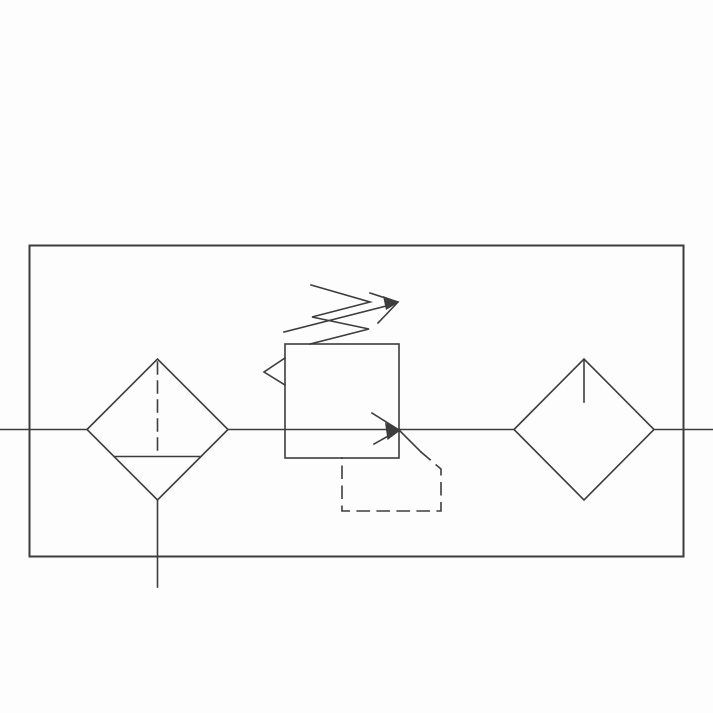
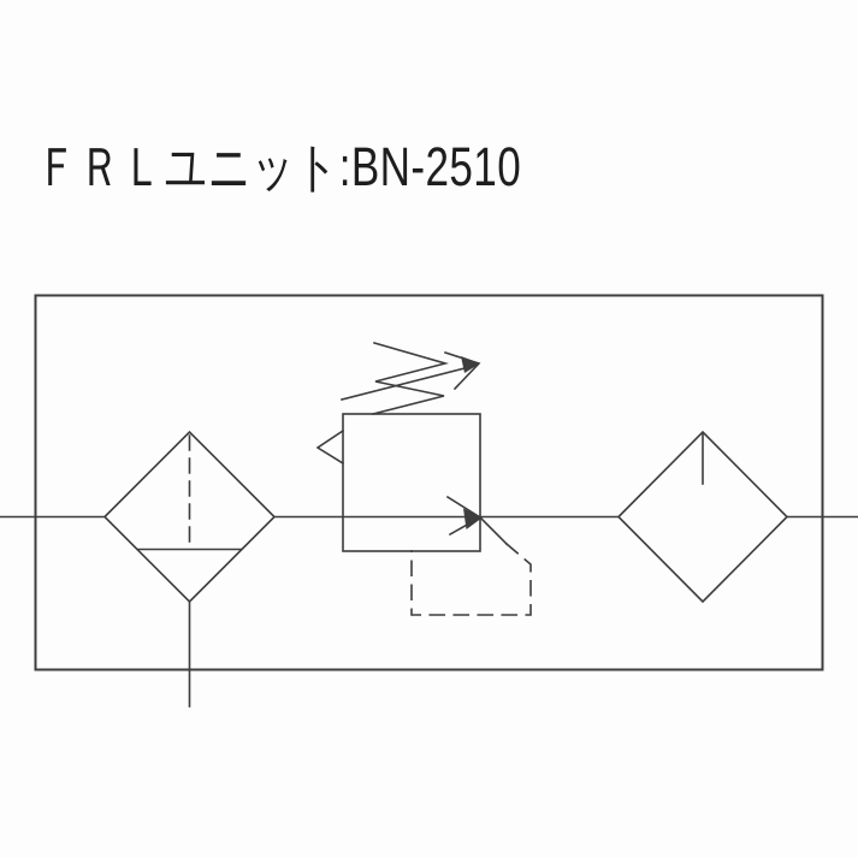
+ ＦＲＬユニット:BN-2510
